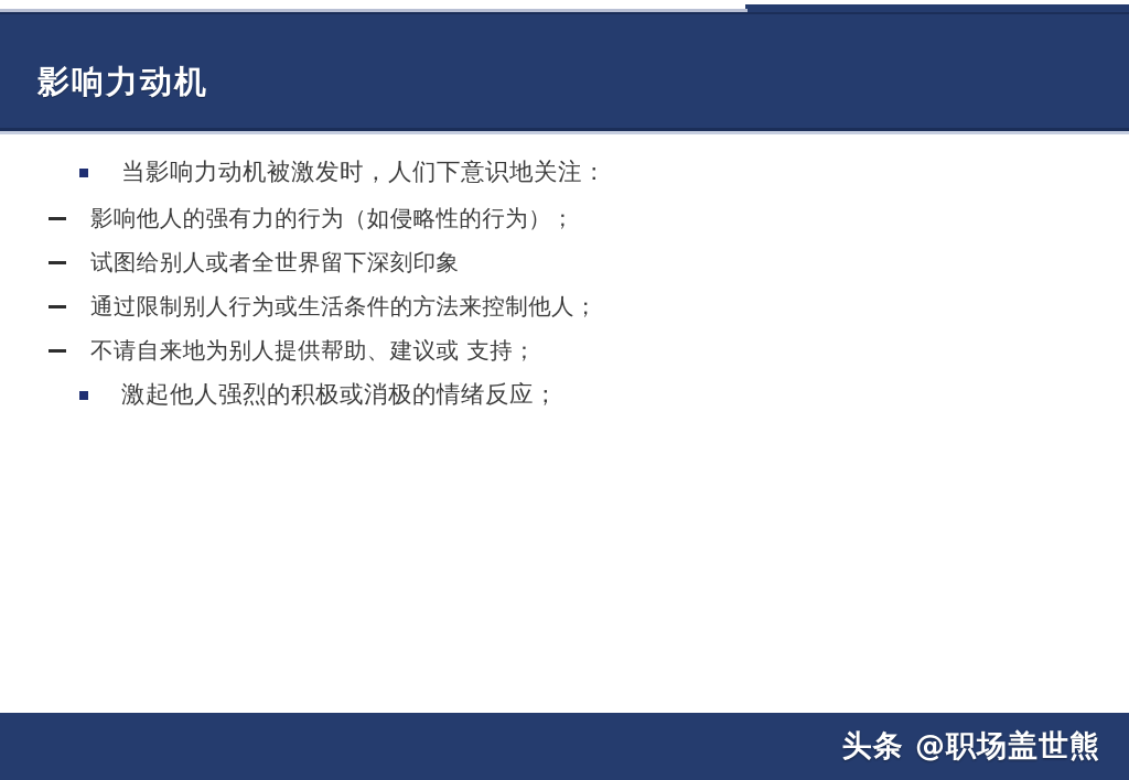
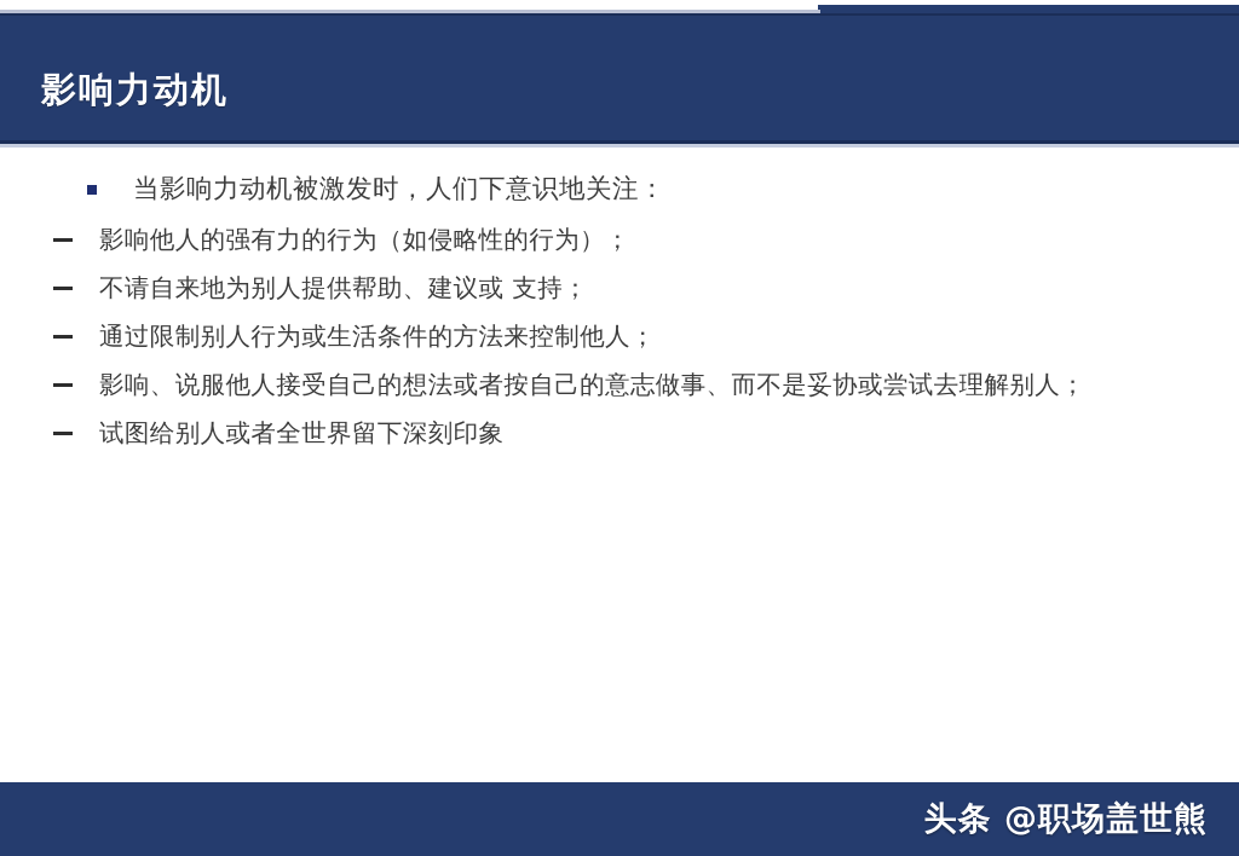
  影响力动机
  当影响力动机被激发时，人们下意识地关注：
  影响他人的强有力的行为（如侵略性的行为）；
- 试图给别人或者全世界留下深刻印象
+ 不请自来地为别人提供帮助、建议或 支持；
  通过限制别人行为或生活条件的方法来控制他人；
+ 影响、说服他人接受自己的想法或者按自己的意志做事、而不是妥协或尝试去理解别人；
- 不请自来地为别人提供帮助、建议或 支持；
+ 试图给别人或者全世界留下深刻印象
- 激起他人强烈的积极或消极的情绪反应；
  头条 @职场盖世熊
